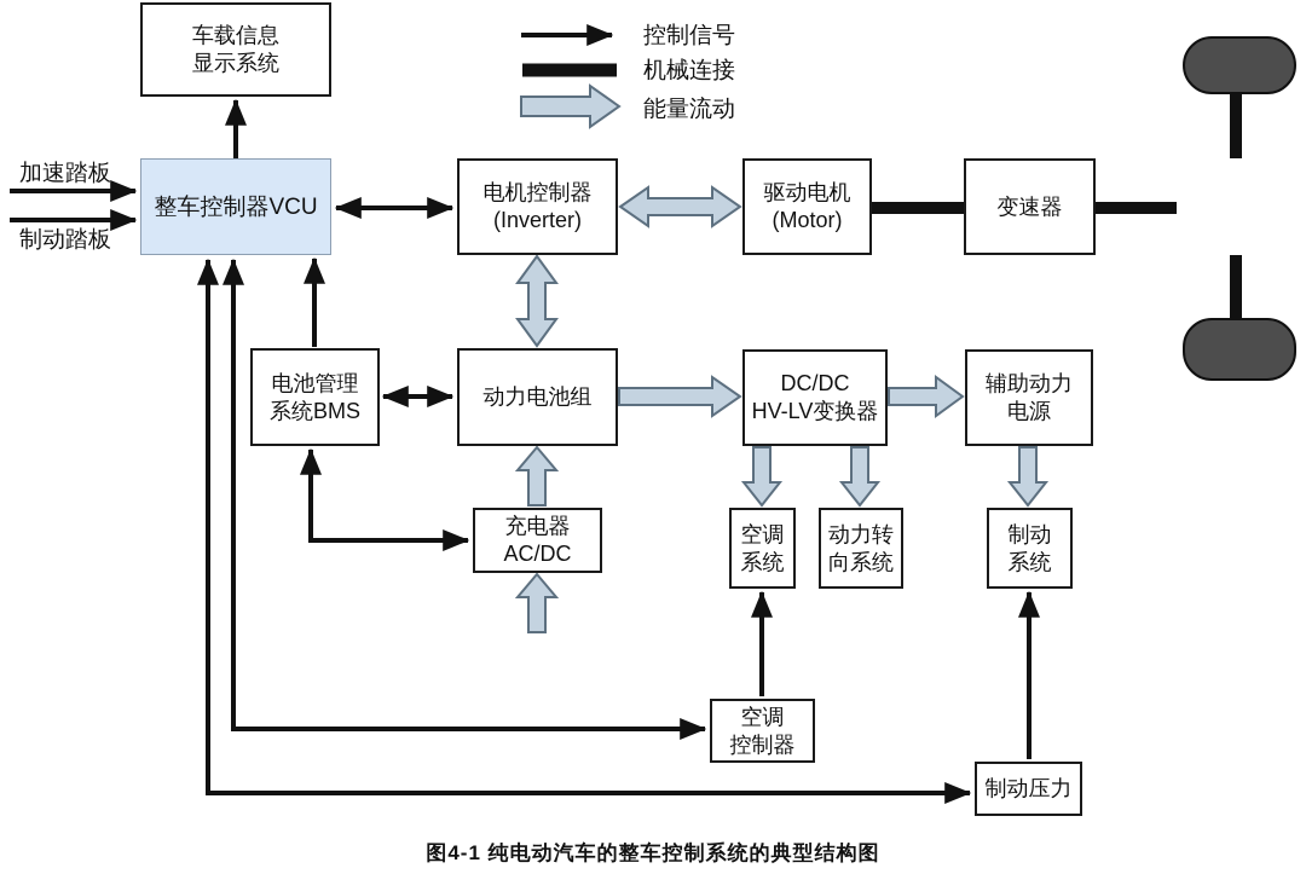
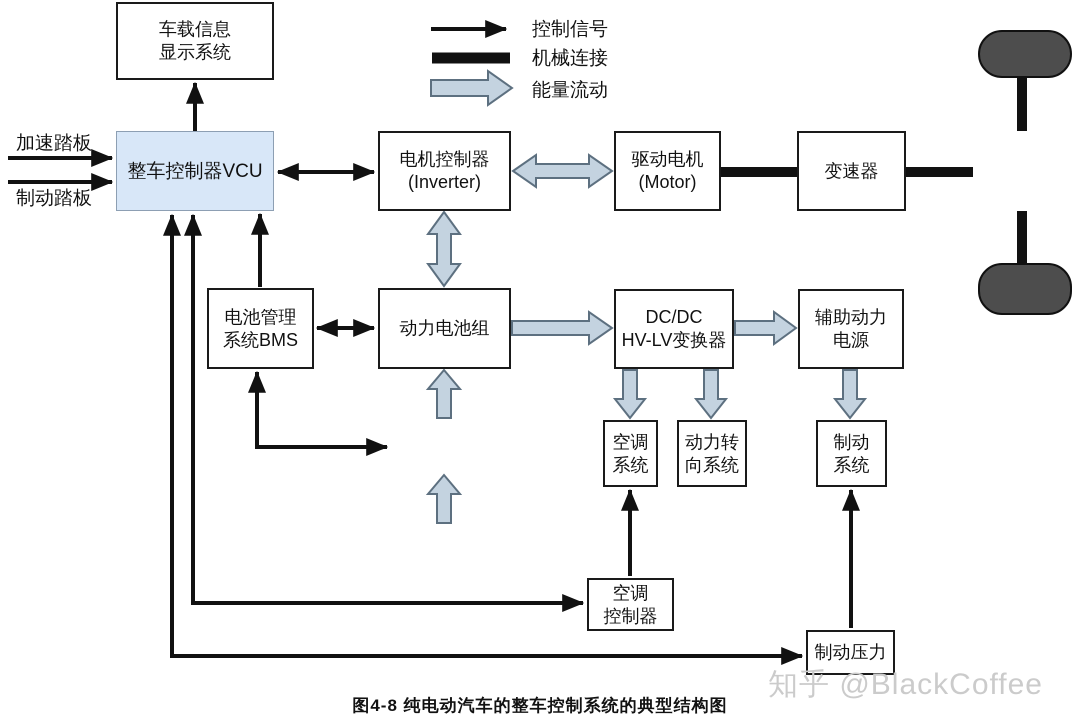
  控制信号
  机械连接
  能量流动
  加速踏板
  制动踏板
  车载信息
  显示系统
  整车控制器VCU
  电机控制器
  (Inverter)
  驱动电机
  (Motor)
  变速器
  电池管理
  系统BMS
  动力电池组
  DC/DC
  HV-LV变换器
  辅助动力
  电源
- 充电器
- AC/DC
  空调
  系统
  动力转
  向系统
  制动
  系统
  空调
  控制器
  制动压力
- 图4-1 纯电动汽车的整车控制系统的典型结构图
+ 图4-8 纯电动汽车的整车控制系统的典型结构图
+ 知乎 @BlackCoffee
